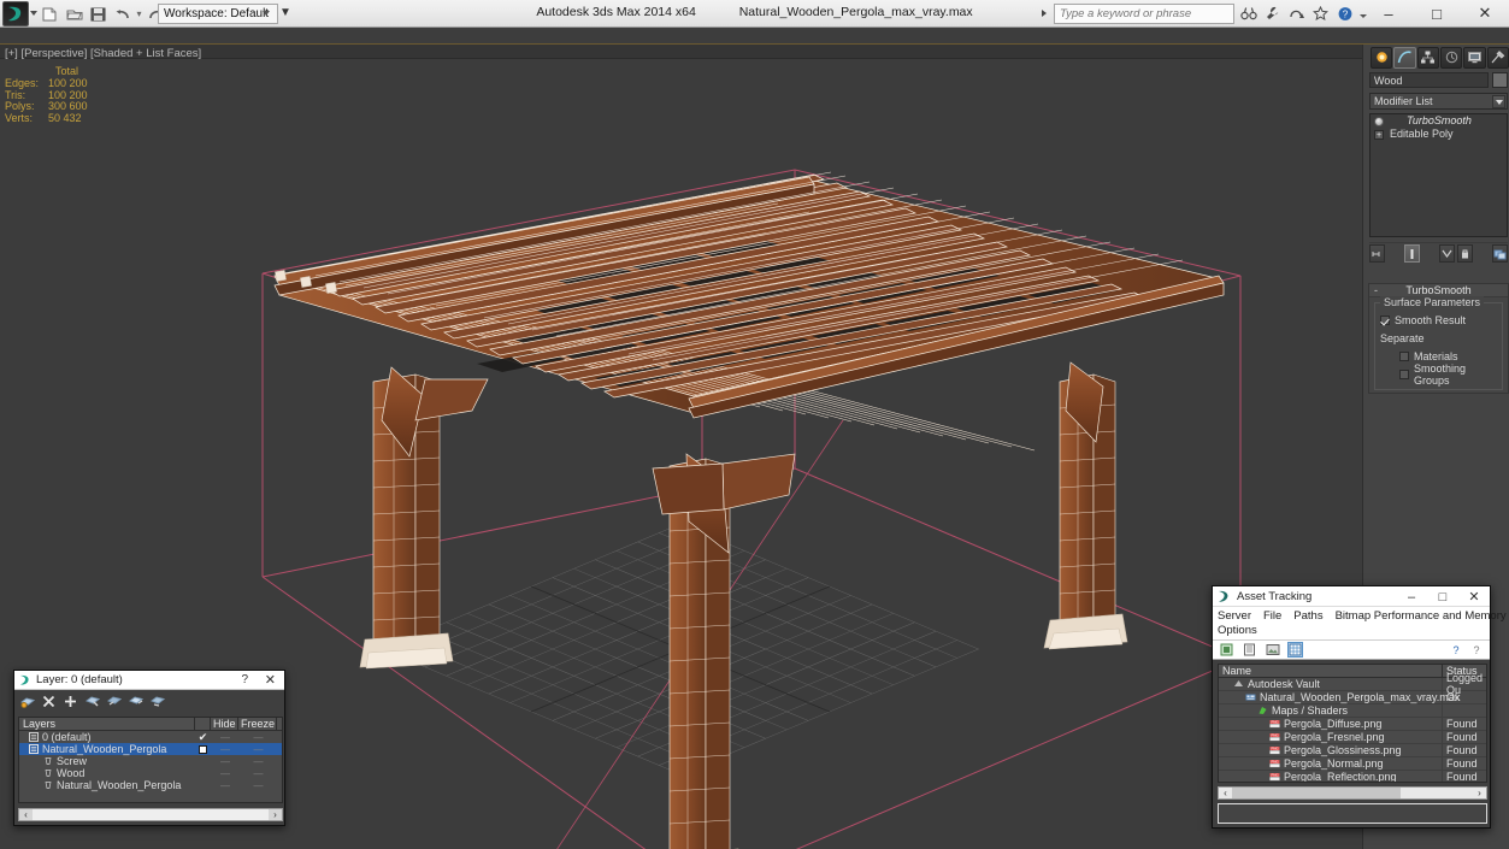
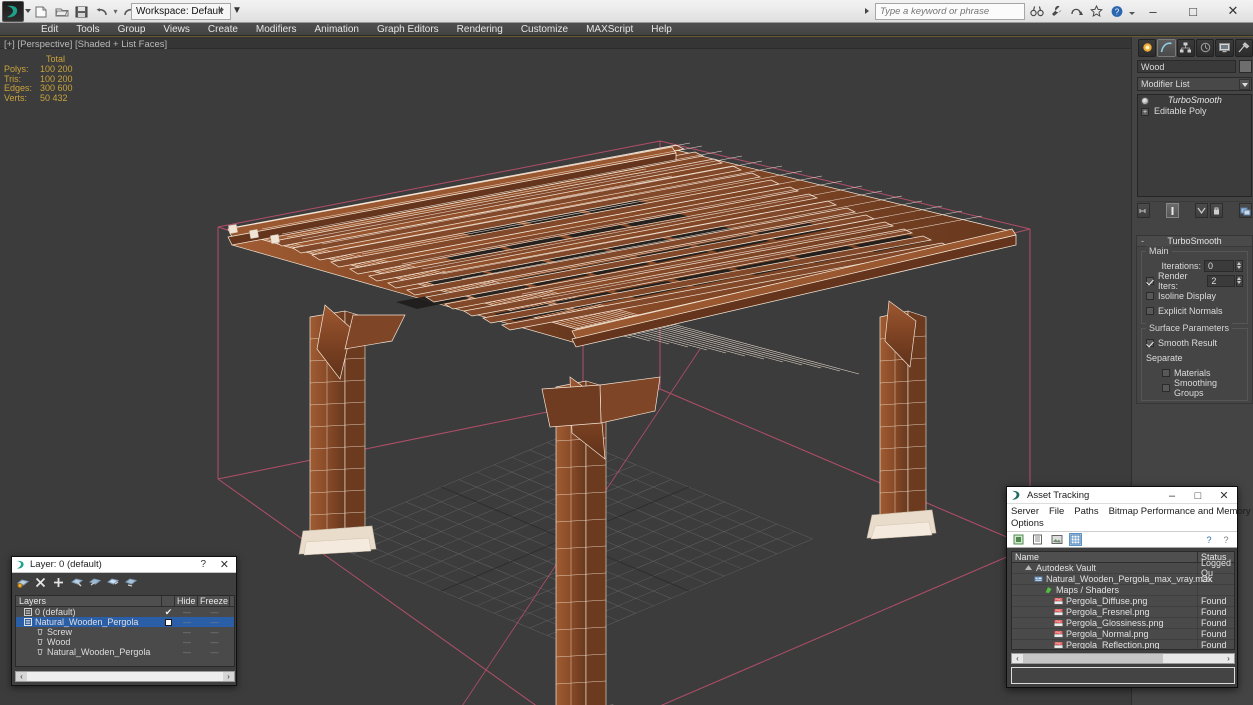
  ▾
  Workspace: Default
  ▼
- Autodesk 3ds Max 2014 x64 Natural_Wooden_Pergola_max_vray.max
  Type a keyword or phrase
  ?
  –
  □
  ✕
+ Edit
+ Tools
+ Group
+ Views
+ Create
+ Modifiers
+ Animation
+ Graph Editors
+ Rendering
+ Customize
+ MAXScript
+ Help
  [+] [Perspective] [Shaded + List Faces]
  	Total
- Edges:	100 200
+ Polys:	100 200
  Tris:	100 200
- Polys:	300 600
+ Edges:	300 600
  Verts:	50 432
  Wood
  Modifier List
  TurboSmooth
  Editable Poly
  -
  TurboSmooth
+ Main
+ Iterations:
+ 0
+ Render Iters:
+ 2
+ Isoline Display
+ Explicit Normals
  Surface Parameters
  Smooth Result
  Separate
  Materials
  Smoothing Groups
  Layer: 0 (default)
  ?
  ✕
  Layers
  Hide
  Freeze
  0 (default)
  ✔
  —
  —
  Natural_Wooden_Pergola
  —
  —
  Screw
  —
  —
  Wood
  —
  —
  Natural_Wooden_Pergola
  —
  —
  ‹
  ›
  Asset Tracking
  –
  □
  ✕
  Server
  File
  Paths
  Bitmap Performance and Memory
  Options
  ?
  ?
  Name
  Status
  Autodesk Vault
  Logged Ou
  Natural_Wooden_Pergola_max_vray.max
  Ok
  Maps / Shaders
  Pergola_Diffuse.png
  Found
  Pergola_Fresnel.png
  Found
  Pergola_Glossiness.png
  Found
  Pergola_Normal.png
  Found
  Pergola_Reflection.png
  Found
  ‹
  ›
